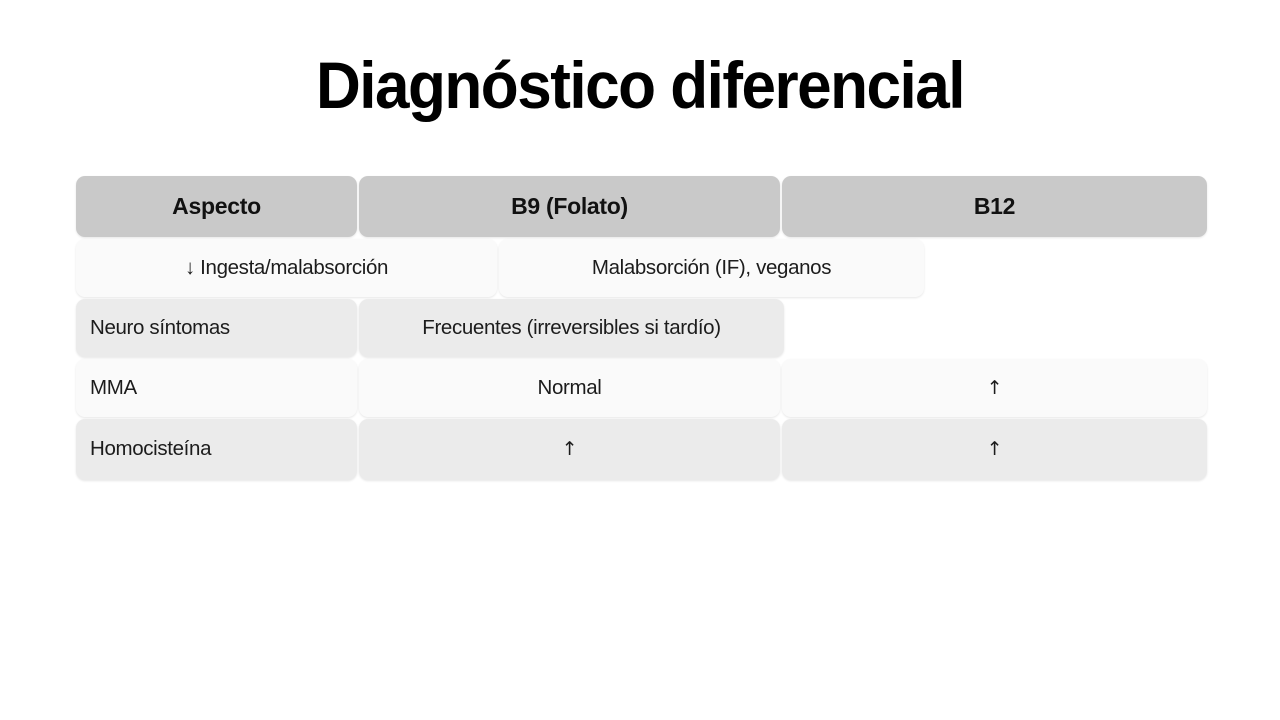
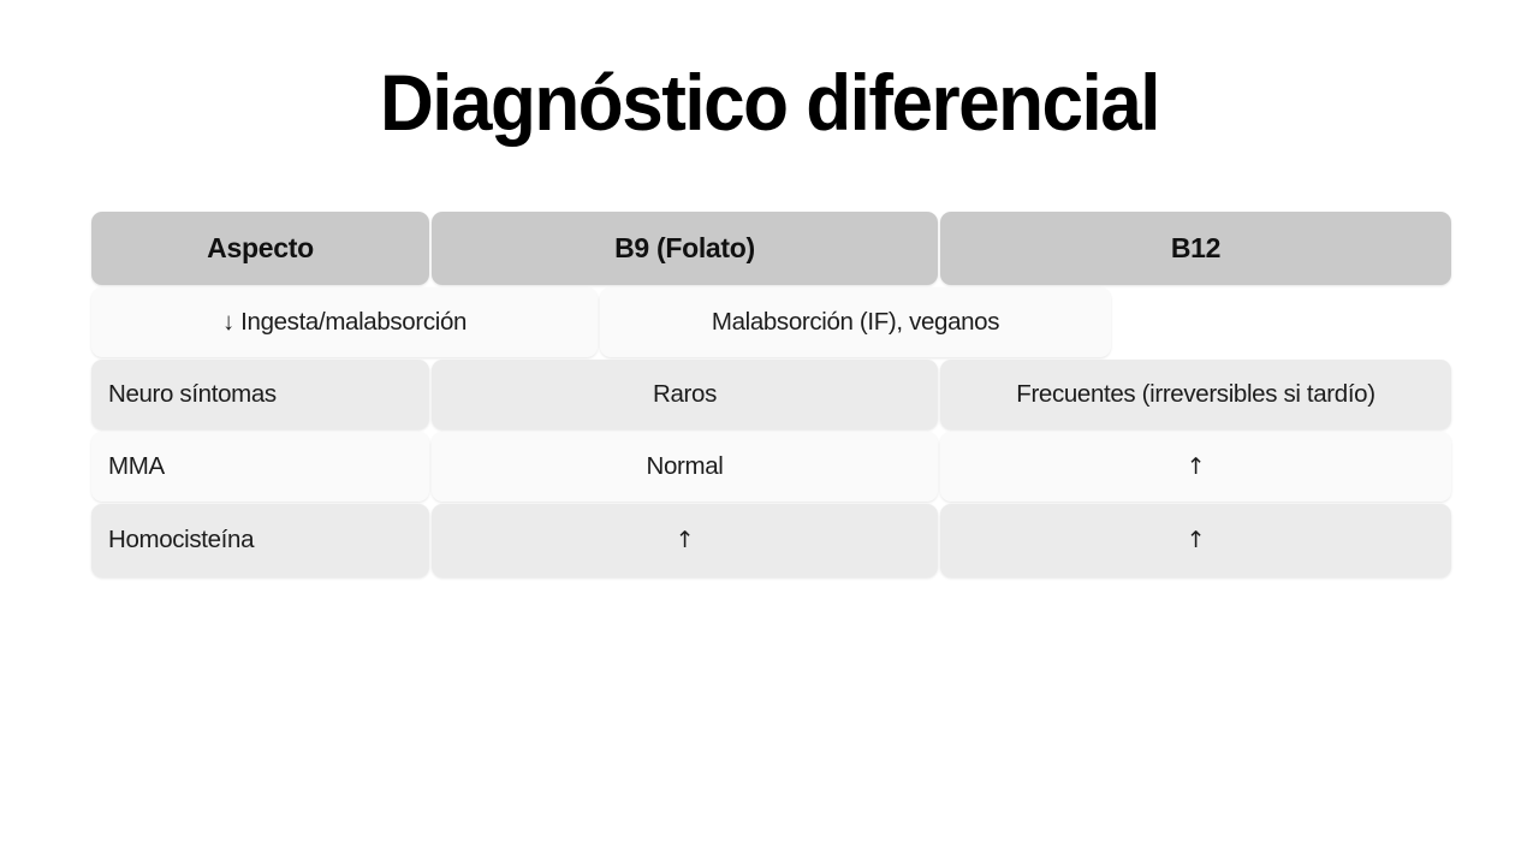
  Diagnóstico diferencial
  Aspecto
  B9 (Folato)
  B12
  ↓ Ingesta/malabsorción
  Malabsorción (IF), veganos
  Neuro síntomas
+ Raros
  Frecuentes (irreversibles si tardío)
  MMA
  Normal
  ↑
  Homocisteína
  ↑
  ↑
